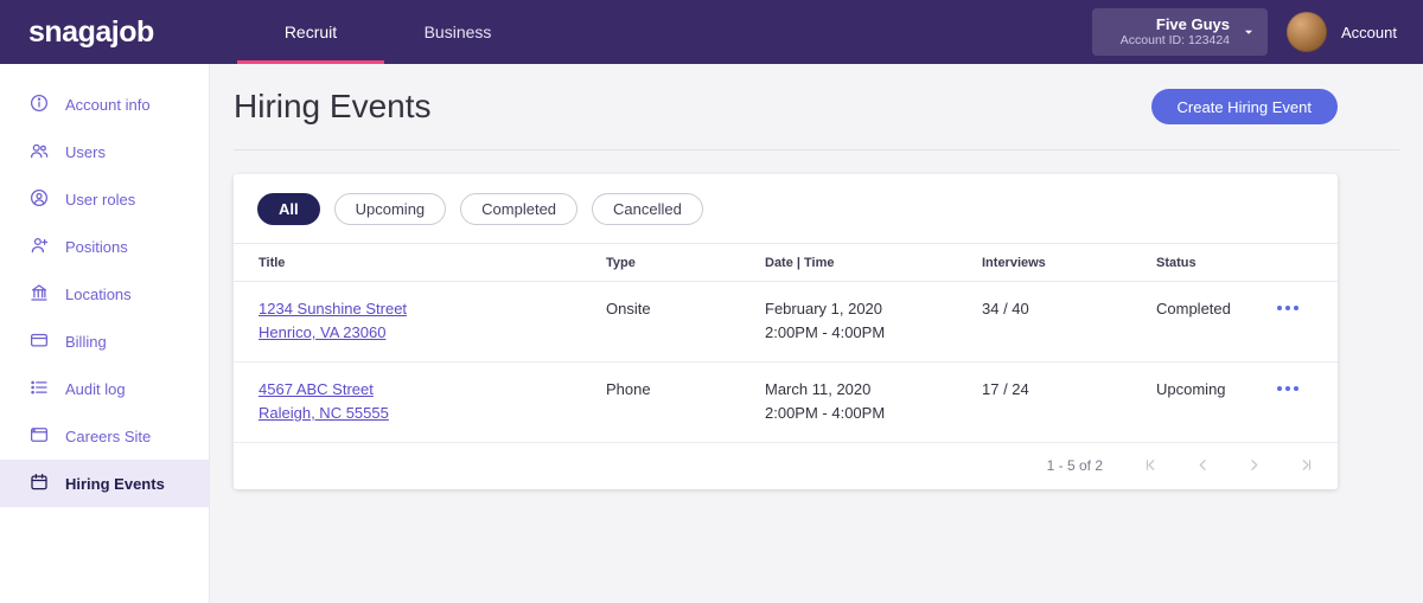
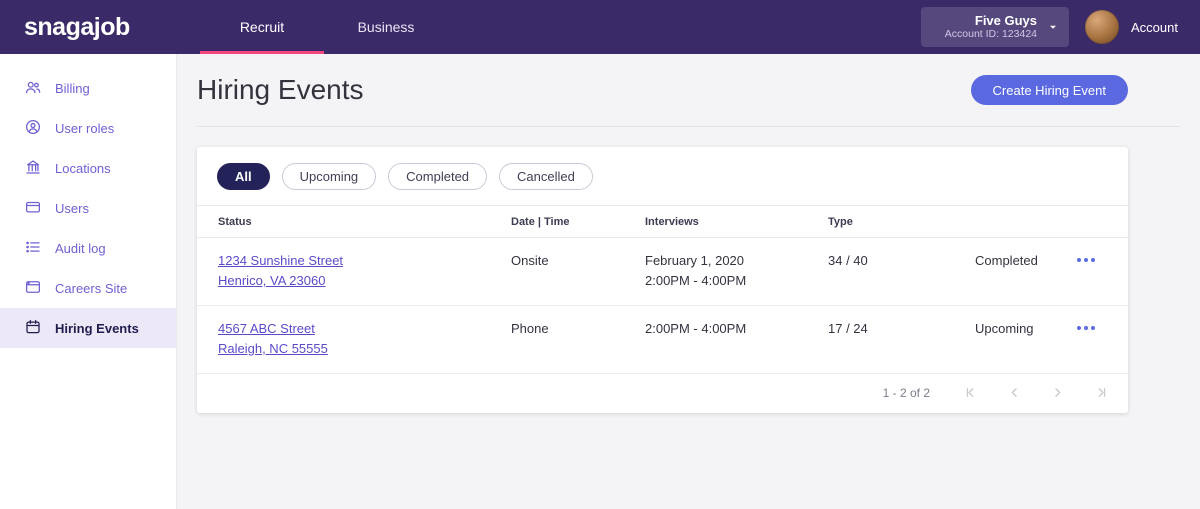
  snagajob
  Recruit
  Business
  Five Guys
  Account ID: 123424
  Account
- Account info
- Users
+ Billing
  User roles
- Positions
  Locations
- Billing
+ Users
  Audit log
  Careers Site
  Hiring Events
  Hiring Events
  Create Hiring Event
  All
  Upcoming
  Completed
  Cancelled
- Title
- Type
+ Status
  Date | Time
  Interviews
- Status
+ Type
  1234 Sunshine Street
  Henrico, VA 23060
  Onsite
  February 1, 2020
  2:00PM - 4:00PM
  34 / 40
  Completed
  4567 ABC Street
  Raleigh, NC 55555
  Phone
- March 11, 2020
  2:00PM - 4:00PM
  17 / 24
  Upcoming
- 1 - 5 of 2
+ 1 - 2 of 2
